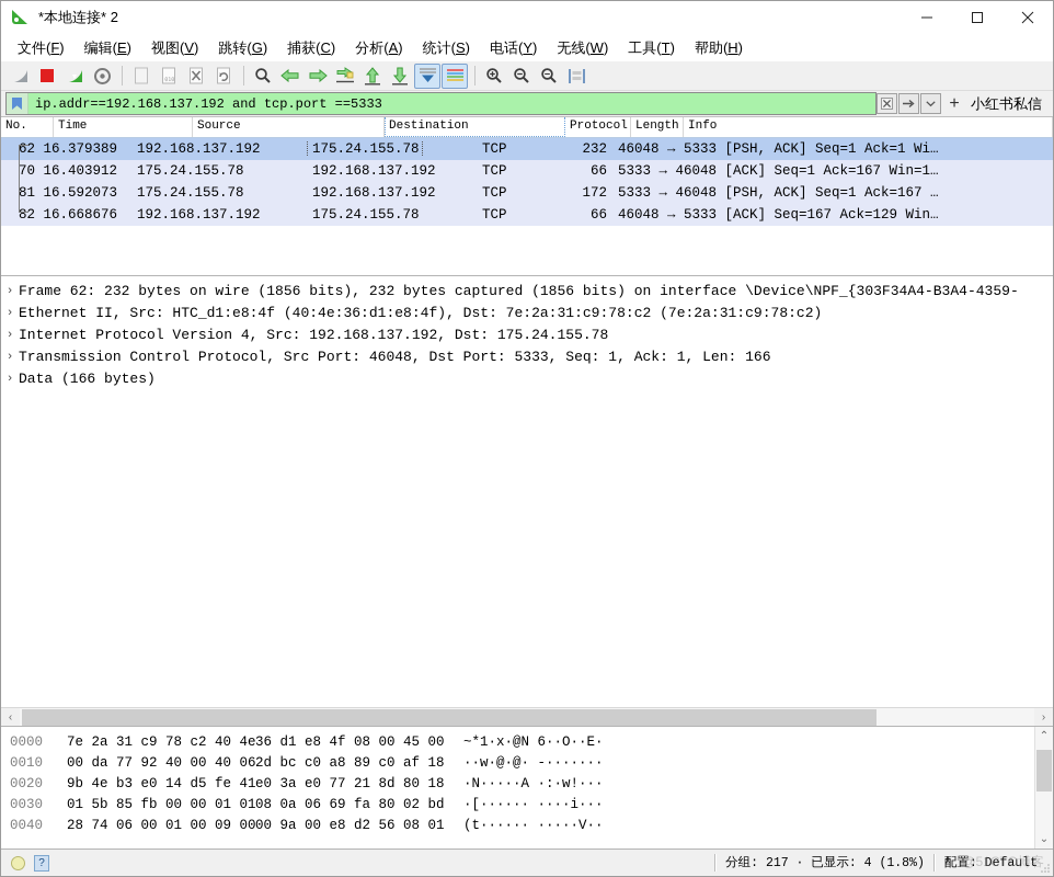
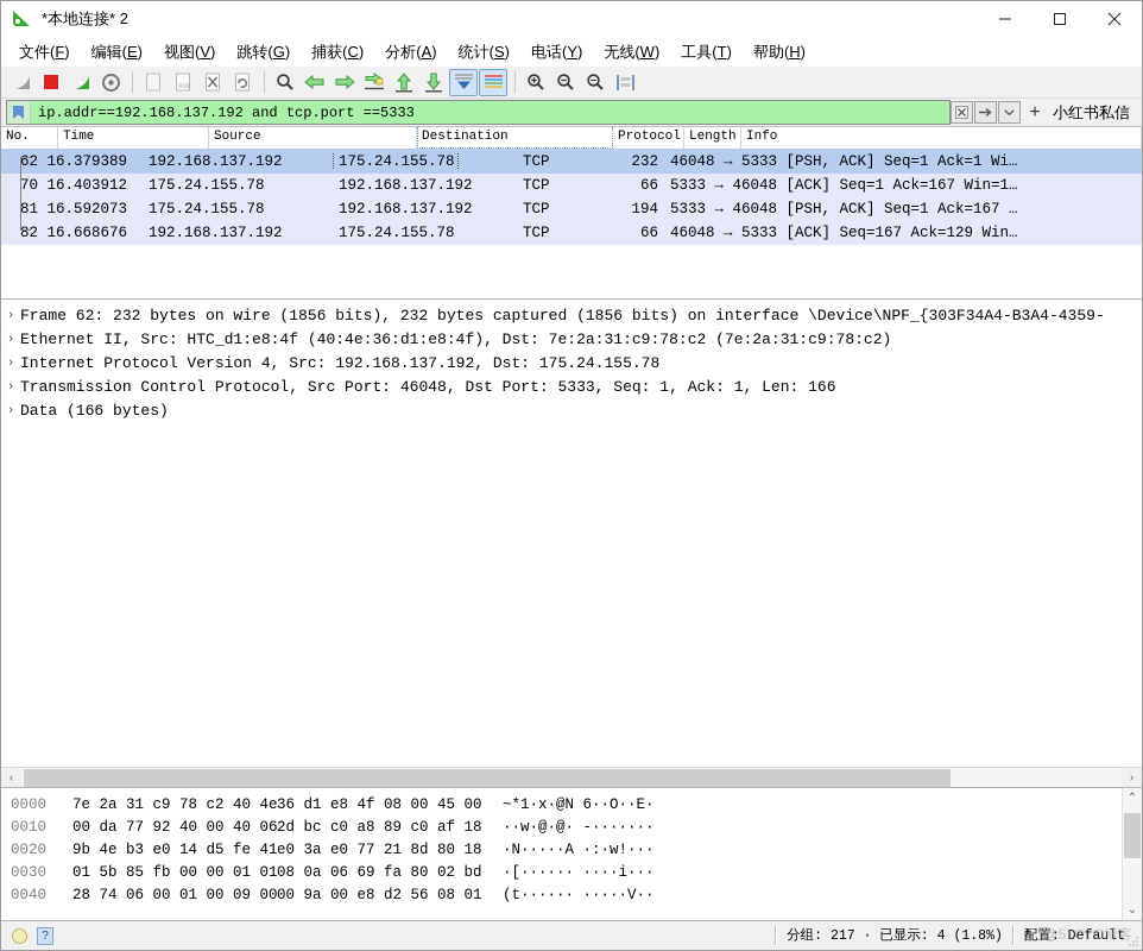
  *本地连接* 2
  文件(F)
  编辑(E)
  视图(V)
  跳转(G)
  捕获(C)
  分析(A)
  统计(S)
  电话(Y)
  无线(W)
  工具(T)
  帮助(H)
  ip.addr==192.168.137.192 and tcp.port ==5333
  +
  小红书私信
  No.
  Time
  Source
  Destination
  Protocol
  Length
  Info
  62 16.379389
  192.168.137.192
  175.24.155.78
  TCP
  232
  46048 → 5333 [PSH, ACK] Seq=1 Ack=1 Wi…
  70 16.403912
  175.24.155.78
  192.168.137.192
  TCP
  66
  5333 → 46048 [ACK] Seq=1 Ack=167 Win=1…
  81 16.592073
  175.24.155.78
  192.168.137.192
  TCP
- 172
+ 194
  5333 → 46048 [PSH, ACK] Seq=1 Ack=167 …
  82 16.668676
  192.168.137.192
  175.24.155.78
  TCP
  66
  46048 → 5333 [ACK] Seq=167 Ack=129 Win…
  ›
  Frame 62: 232 bytes on wire (1856 bits), 232 bytes captured (1856 bits) on interface \Device\NPF_{303F34A4-B3A4-4359-
  ›
  Ethernet II, Src: HTC_d1:e8:4f (40:4e:36:d1:e8:4f), Dst: 7e:2a:31:c9:78:c2 (7e:2a:31:c9:78:c2)
  ›
  Internet Protocol Version 4, Src: 192.168.137.192, Dst: 175.24.155.78
  ›
  Transmission Control Protocol, Src Port: 46048, Dst Port: 5333, Seq: 1, Ack: 1, Len: 166
  ›
  Data (166 bytes)
  ‹
  ›
  0000
  7e 2a 31 c9 78 c2 40 4e
  36 d1 e8 4f 08 00 45 00
  ~*1·x·@N 6··O··E·
  0010
  00 da 77 92 40 00 40 06
  2d bc c0 a8 89 c0 af 18
  ··w·@·@· -·······
  0020
  9b 4e b3 e0 14 d5 fe 41
  e0 3a e0 77 21 8d 80 18
  ·N·····A ·:·w!···
  0030
  01 5b 85 fb 00 00 01 01
  08 0a 06 69 fa 80 02 bd
  ·[······ ····i···
  0040
  28 74 06 00 01 00 09 00
  00 9a 00 e8 d2 56 08 01
  (t······ ·····V··
  ⌃
  ⌄
  ?
  分组: 217 · 已显示: 4 (1.8%)
  配置: Default
  @51CTO博客
